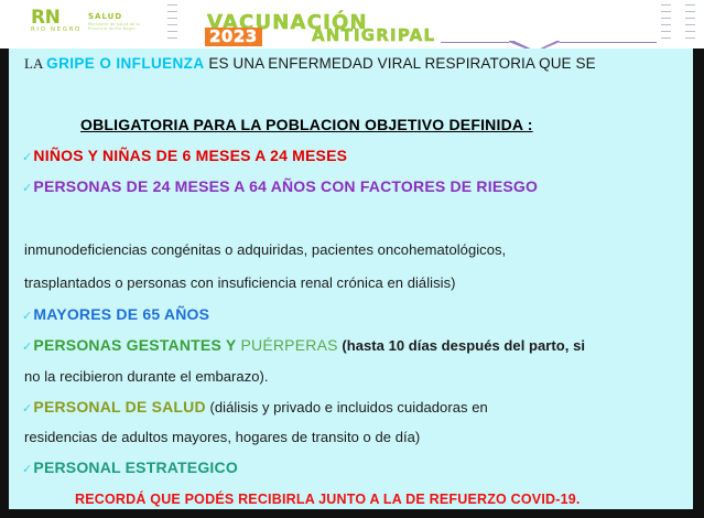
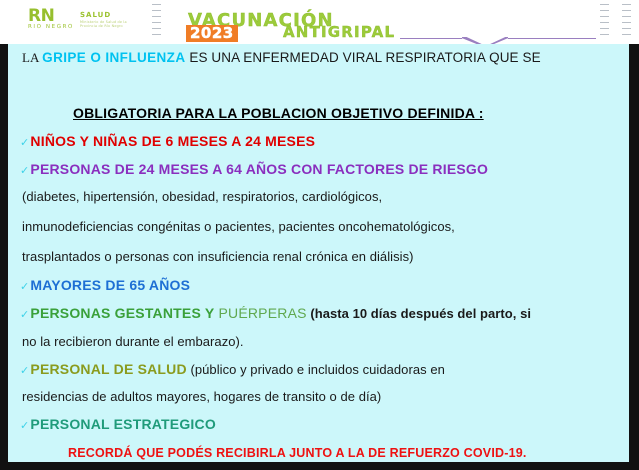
  RN
  SALUD
  VACUNACIÓN
  ANTIGRIPAL
  2023
  LA GRIPE O INFLUENZA ES UNA ENFERMEDAD VIRAL RESPIRATORIA QUE SE
  OBLIGATORIA PARA LA POBLACION OBJETIVO DEFINIDA :
  ✓NIÑOS Y NIÑAS DE 6 MESES A 24 MESES
  ✓PERSONAS DE 24 MESES A 64 AÑOS CON FACTORES DE RIESGO
+ (diabetes, hipertensión, obesidad, respiratorios, cardiológicos,
- inmunodeficiencias congénitas o adquiridas, pacientes oncohematológicos,
+ inmunodeficiencias congénitas o pacientes, pacientes oncohematológicos,
  trasplantados o personas con insuficiencia renal crónica en diálisis)
  ✓MAYORES DE 65 AÑOS
  ✓PERSONAS GESTANTES Y PUÉRPERAS (hasta 10 días después del parto, si
  no la recibieron durante el embarazo).
- ✓PERSONAL DE SALUD (diálisis y privado e incluidos cuidadoras en
+ ✓PERSONAL DE SALUD (público y privado e incluidos cuidadoras en
  residencias de adultos mayores, hogares de transito o de día)
  ✓PERSONAL ESTRATEGICO
  RECORDÁ QUE PODÉS RECIBIRLA JUNTO A LA DE REFUERZO COVID-19.
